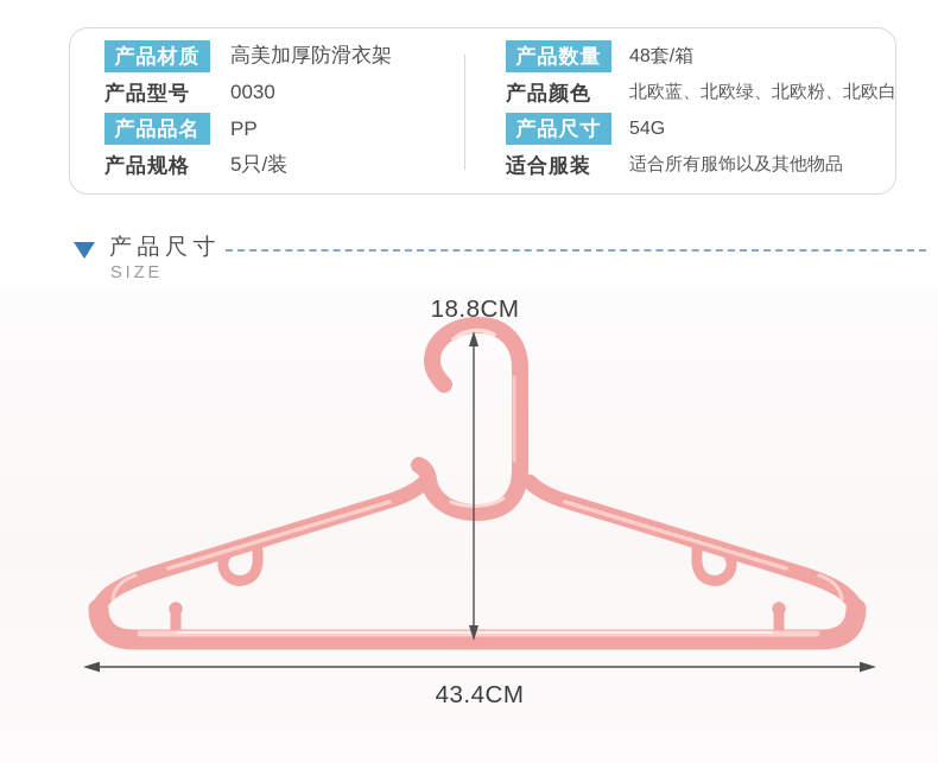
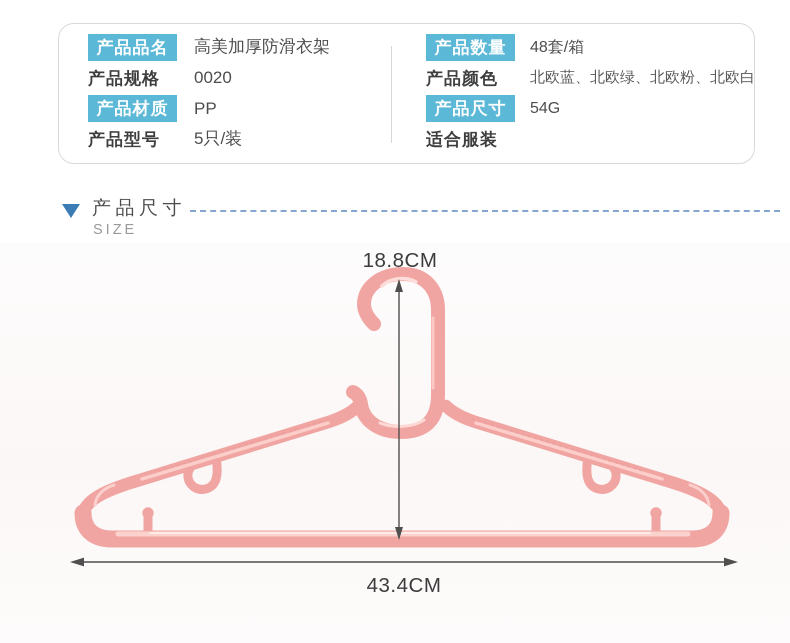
- 产品材质
+ 产品品名
  高美加厚防滑衣架
- 产品型号
+ 产品规格
- 0030
+ 0020
- 产品品名
+ 产品材质
  PP
- 产品规格
+ 产品型号
  5只/装
  产品数量
  48套/箱
  产品颜色
  北欧蓝、北欧绿、北欧粉、北欧白
  产品尺寸
  54G
  适合服装
- 适合所有服饰以及其他物品
  产品尺寸
  SIZE
  18.8CM
  43.4CM
